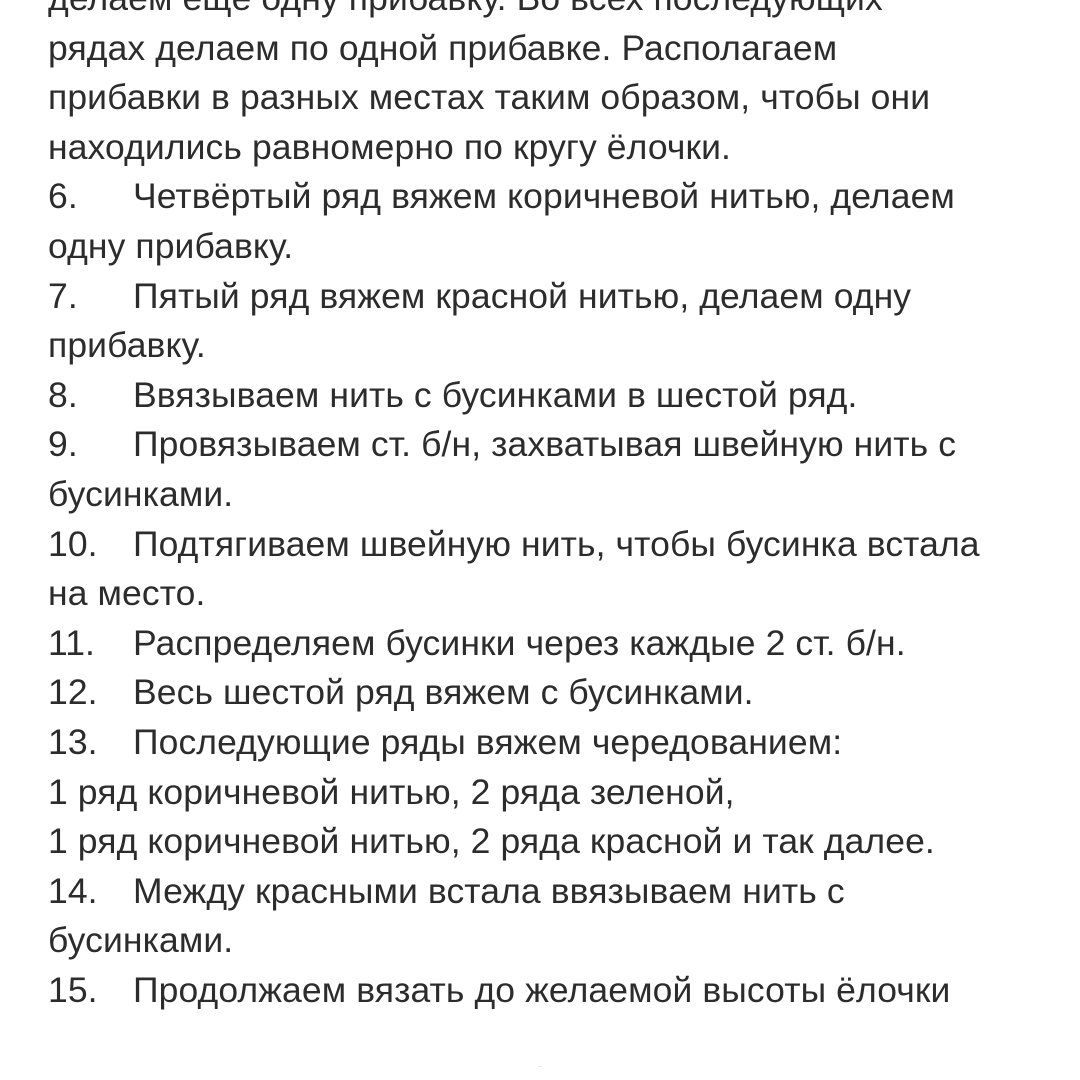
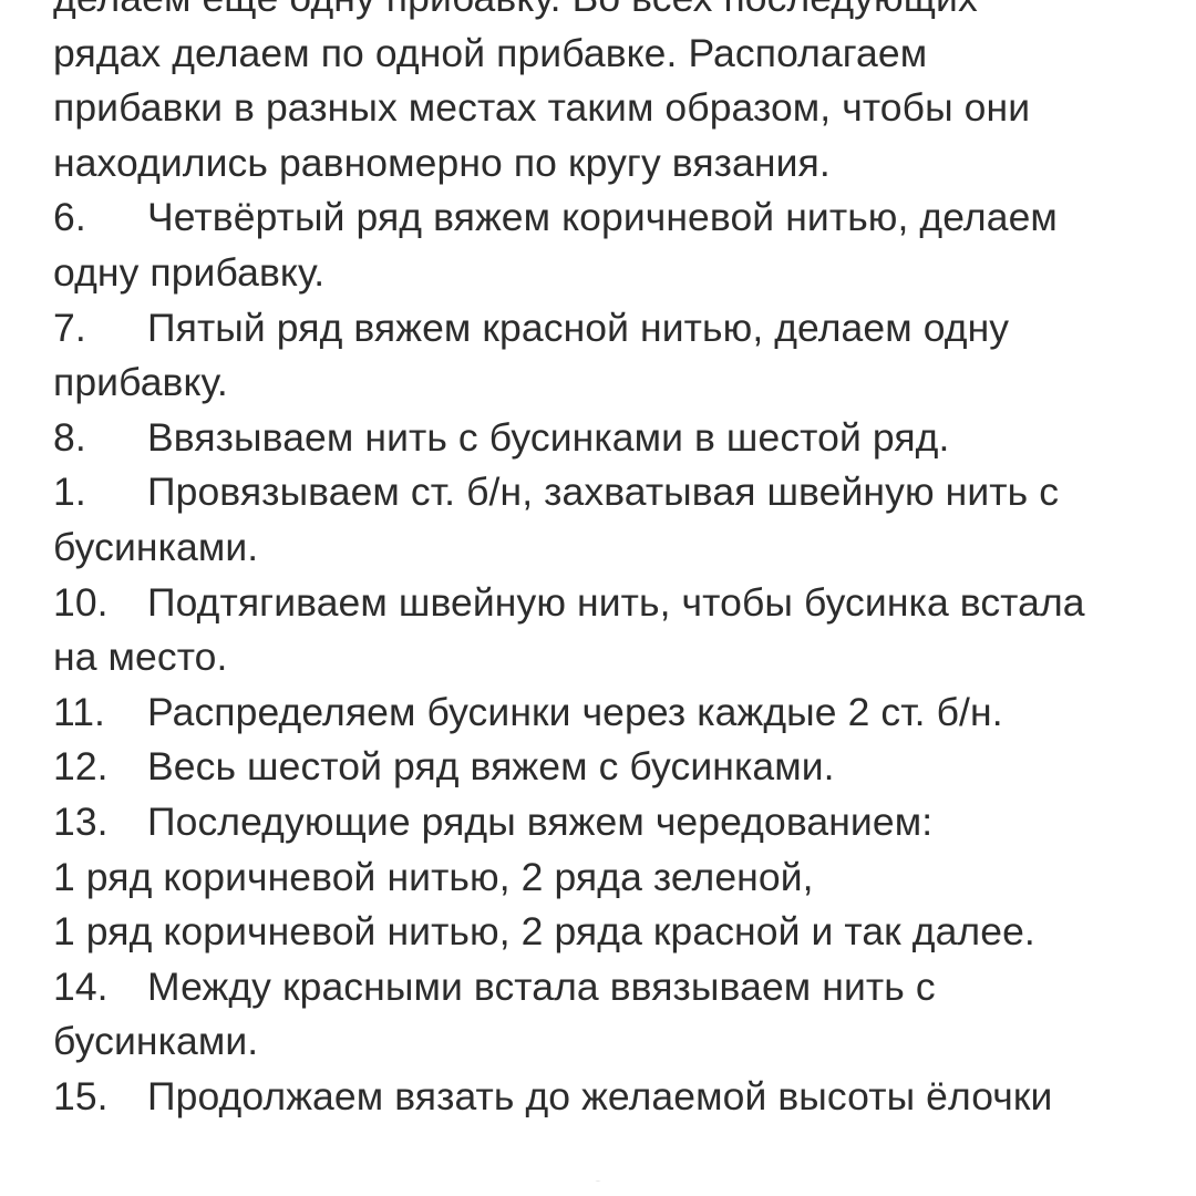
  рядах делаем по одной прибавке. Располагаем
  прибавки в разных местах таким образом, чтобы они
- находились равномерно по кругу ёлочки.
+ находились равномерно по кругу вязания.
  6. Четвёртый ряд вяжем коричневой нитью, делаем
  одну прибавку.
  7. Пятый ряд вяжем красной нитью, делаем одну
  прибавку.
  8. Ввязываем нить с бусинками в шестой ряд.
- 9. Провязываем ст. б/н, захватывая швейную нить с
+ 1. Провязываем ст. б/н, захватывая швейную нить с
  бусинками.
  10. Подтягиваем швейную нить, чтобы бусинка встала
  на место.
  11. Распределяем бусинки через каждые 2 ст. б/н.
  12. Весь шестой ряд вяжем с бусинками.
  13. Последующие ряды вяжем чередованием:
  1 ряд коричневой нитью, 2 ряда зеленой,
  1 ряд коричневой нитью, 2 ряда красной и так далее.
  14. Между красными встала ввязываем нить с
  бусинками.
  15. Продолжаем вязать до желаемой высоты ёлочки
